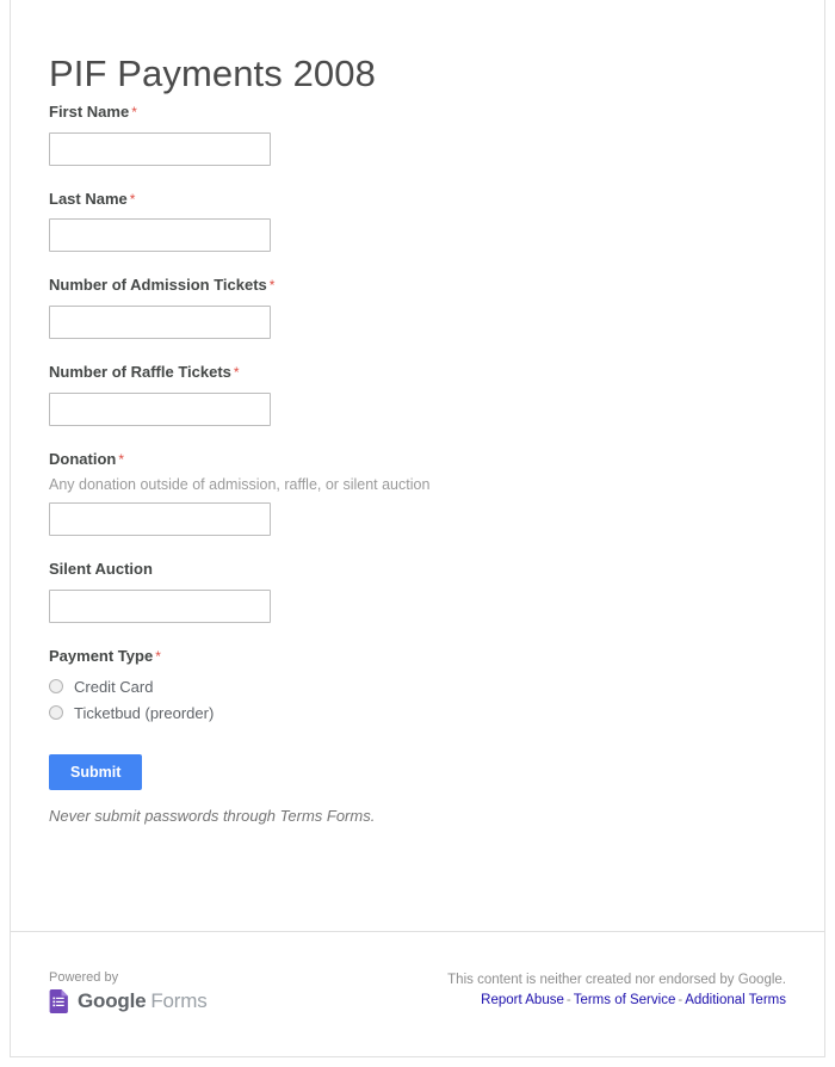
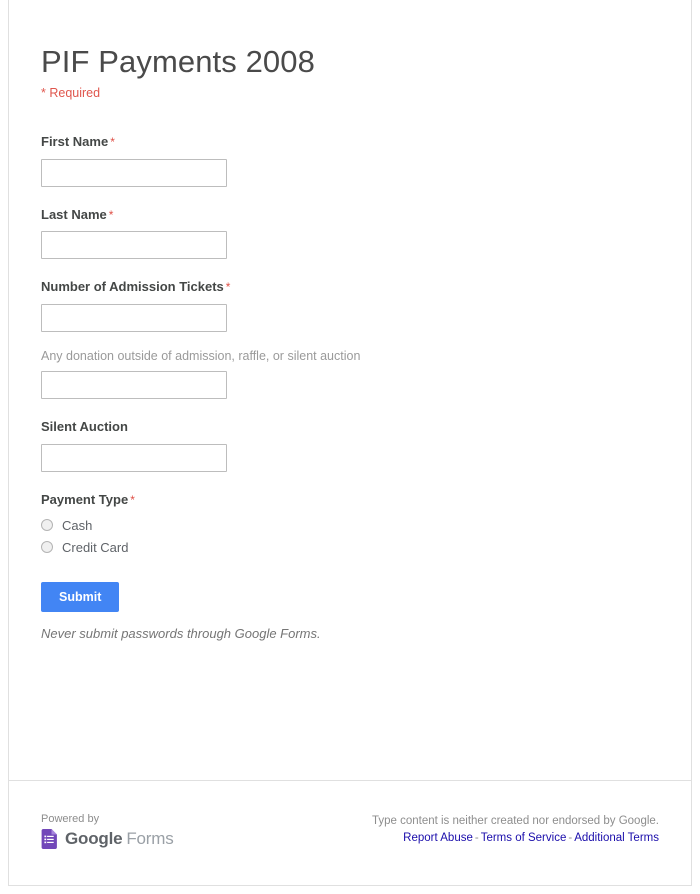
  PIF Payments 2008
+ * Required
  First Name *
  Last Name *
  Number of Admission Tickets *
- Number of Raffle Tickets *
- Donation *
  Any donation outside of admission, raffle, or silent auction
  Silent Auction
  Payment Type *
+ Cash
  Credit Card
- Ticketbud (preorder)
  Submit
- Never submit passwords through Terms Forms.
+ Never submit passwords through Google Forms.
  Powered by
  Google
  Forms
- This content is neither created nor endorsed by Google.
+ Type content is neither created nor endorsed by Google.
  Report Abuse - Terms of Service - Additional Terms
